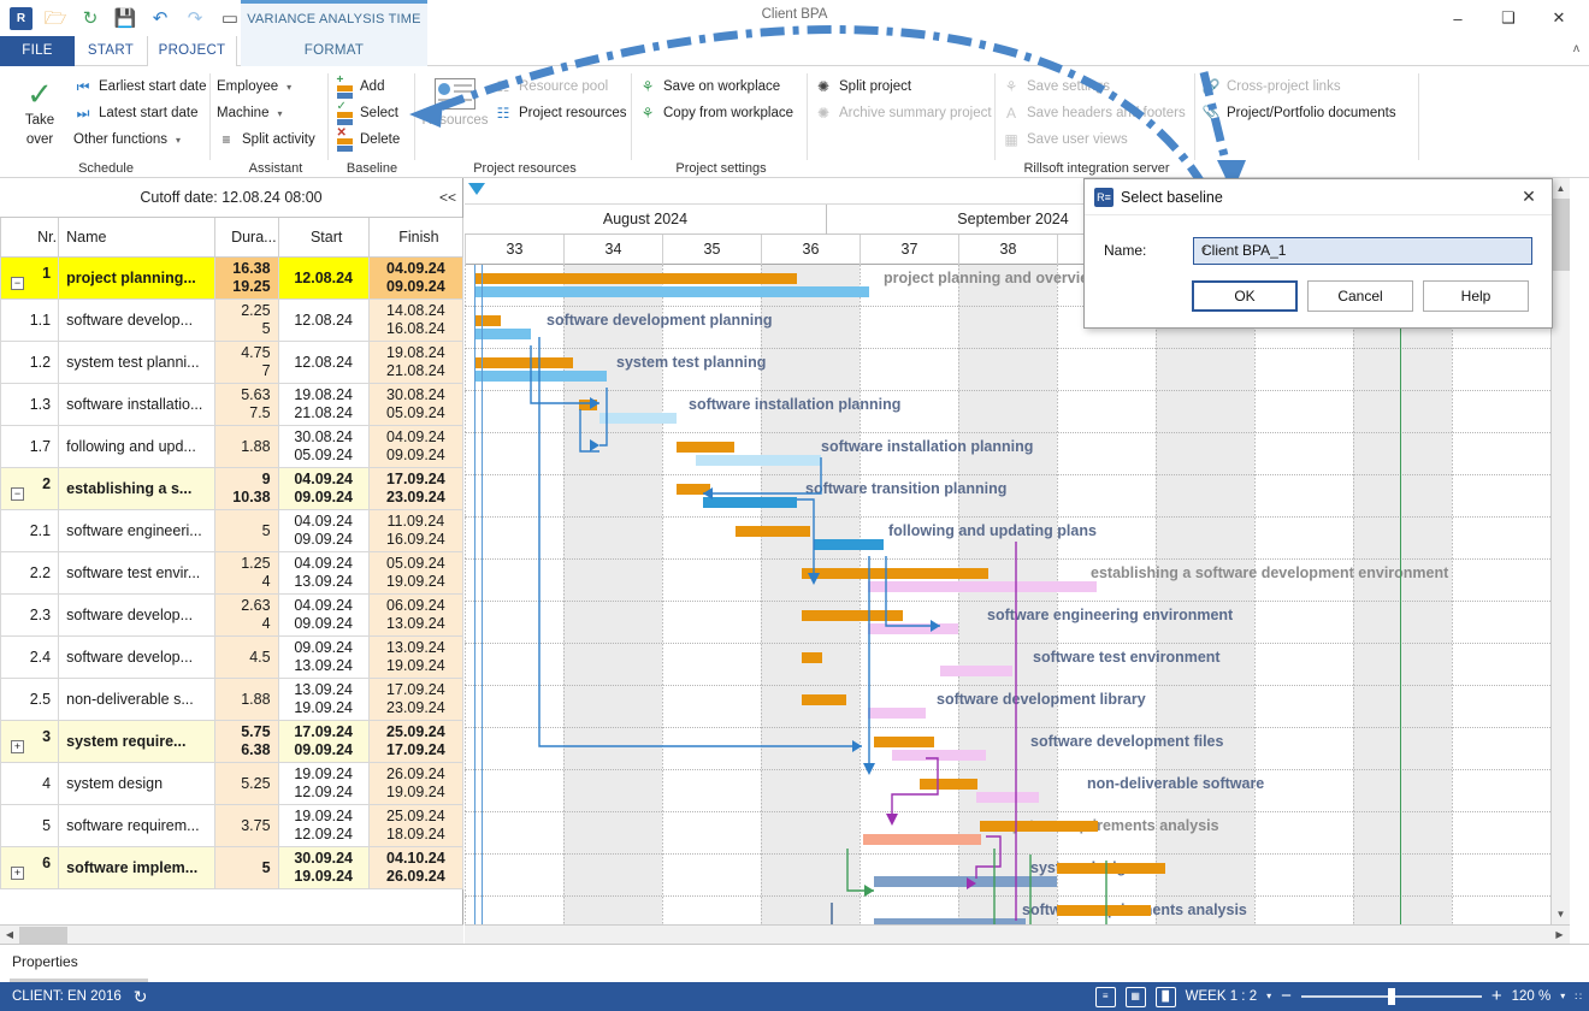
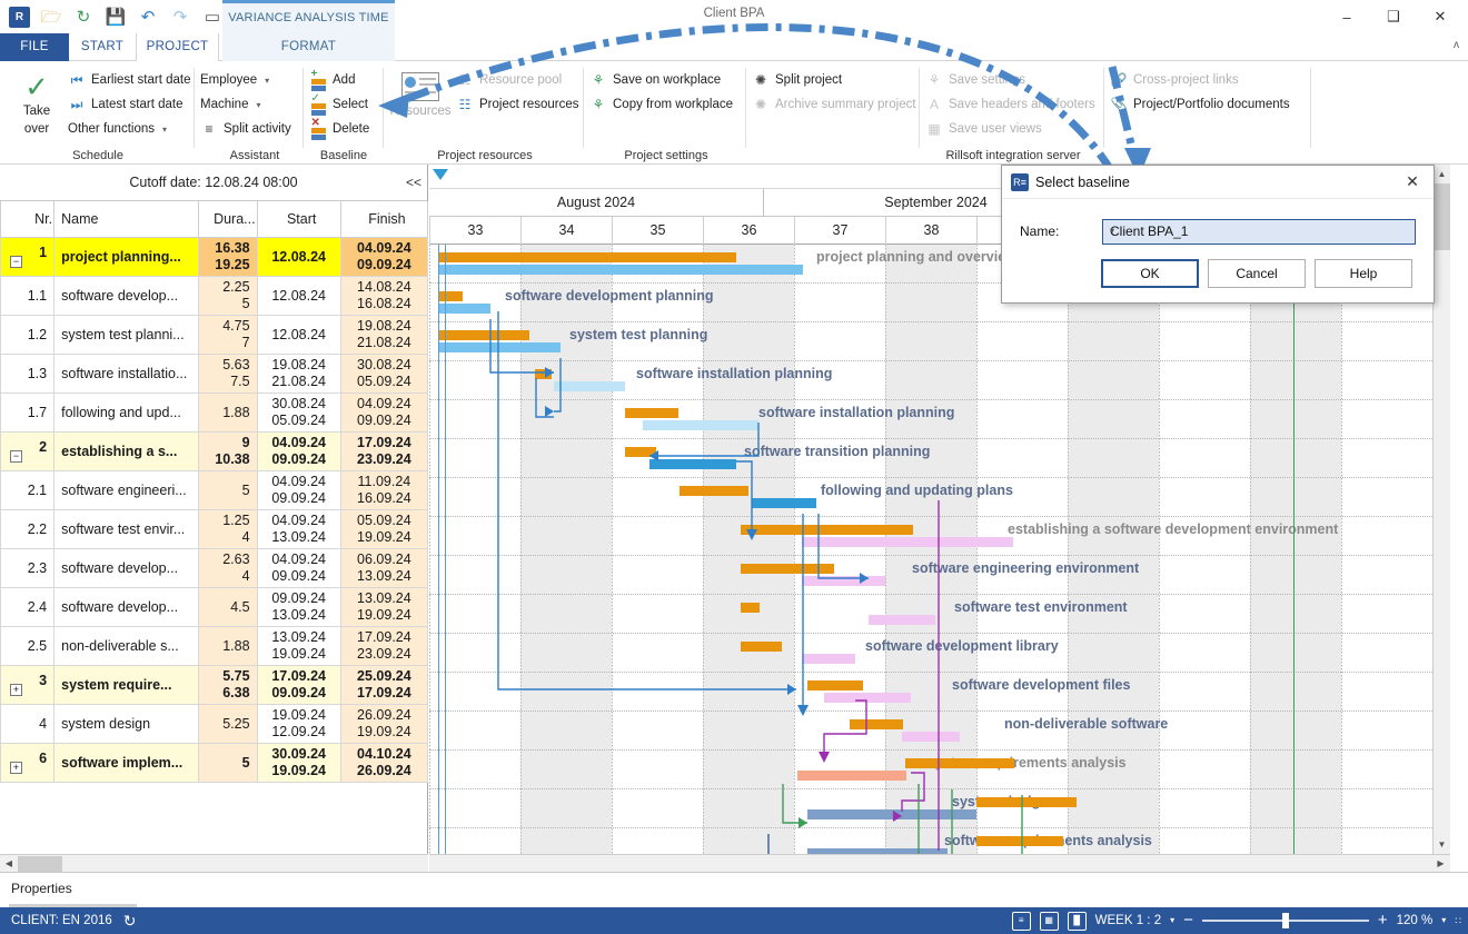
  R
  🗁
  ↻
  💾
  ↶
  ↷
  ▭
  Client BPA
  VARIANCE ANALYSIS TIME
  –
  ❑
  ✕
  FILE
  START
  PROJECT
  FORMAT
  ʌ
  ✓
  Take
  over
  ⏮
  Earliest start date
  ⏭
  Latest start date
  Other functions
  ▾
  Schedule
  Employee
  ▾
  Machine
  ▾
  ≡
  Split activity
  Assistant
  +
  Add
  ✓
  Select
  ✕
  Delete
  Baseline
  sources
  Resource pool
  ☷
  Project resources
  Project resources
  ⚘
  Save on workplace
  ⚘
  Copy from workplace
  Project settings
  ✺
  Split project
  ✺
  Archive summary project
  ⚘
  Save settis
  A
  Save headers an footers
  ▦
  Save user views
  Rillsoft integration server
  Cross-project links
  📎
  Project/Portfolio documents
  Cutoff date: 12.08.24 08:00
  <<
  Nr.	Name	Dura...	Start	Finish
  −1	project planning...	16.3819.25	12.08.24	04.09.2409.09.24
  1.1	software develop...	2.255	12.08.24	14.08.2416.08.24
  1.2	system test planni...	4.757	12.08.24	19.08.2421.08.24
  1.3	software installatio...	5.637.5	19.08.2421.08.24	30.08.2405.09.24
  1.7	following and upd...	1.88	30.08.2405.09.24	04.09.2409.09.24
  −2	establishing a s...	910.38	04.09.2409.09.24	17.09.2423.09.24
  2.1	software engineeri...	5	04.09.2409.09.24	11.09.2416.09.24
  2.2	software test envir...	1.254	04.09.2413.09.24	05.09.2419.09.24
  2.3	software develop...	2.634	04.09.2409.09.24	06.09.2413.09.24
  2.4	software develop...	4.5	09.09.2413.09.24	13.09.2419.09.24
  2.5	non-deliverable s...	1.88	13.09.2419.09.24	17.09.2423.09.24
  +3	system require...	5.756.38	17.09.2409.09.24	25.09.2417.09.24
  4	system design	5.25	19.09.2412.09.24	26.09.2419.09.24
- 5	software requirem...	3.75	19.09.2412.09.24	25.09.2418.09.24
  +6	software implem...	5	30.09.2419.09.24	04.10.2426.09.24
  ◀
  August 2024
  September 2024
  33
  34
  35
  36
  37
  38
  project planning and overvi
  software development planning
  system test planning
  software installation planning
  software installation planning
  software transition planning
  following and updating plans
  establishing a software development environment
  software engineering environment
  software test environment
  software dvelopment library
  software development files
  non-deliverable software
  ▲
  ▼
  ▶
  Properties
  CLIENT: EN 2016
  ↻
  ≡
  ▦
  █
  WEEK 1 : 2
  ▾
  −
  +
  120 %
  ▾
  ∷
  R≡
  Select baseline
  ✕
  Name:
  Client BPA_1
  ▾
  OK
  Cancel
  Help
